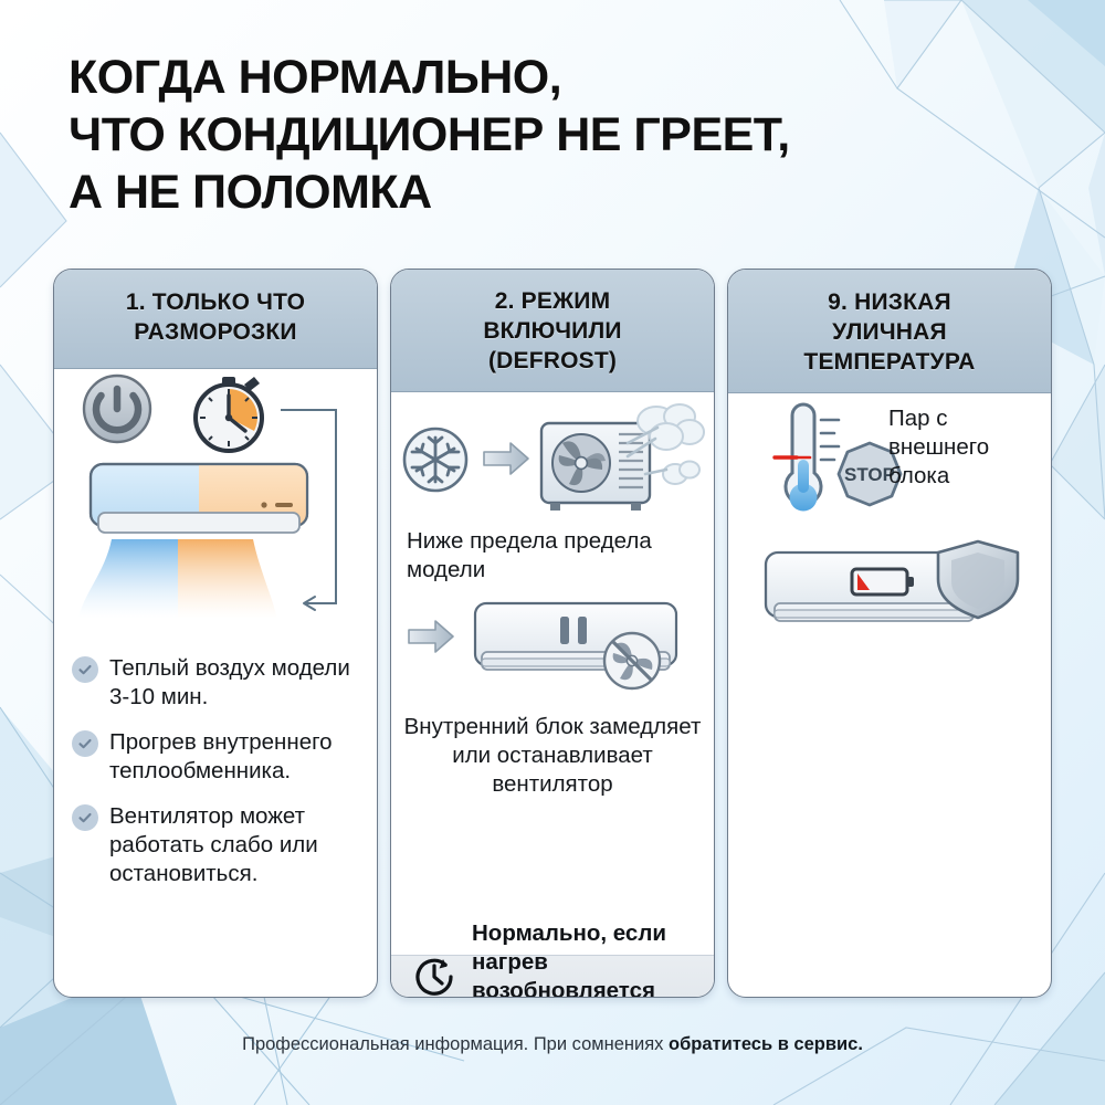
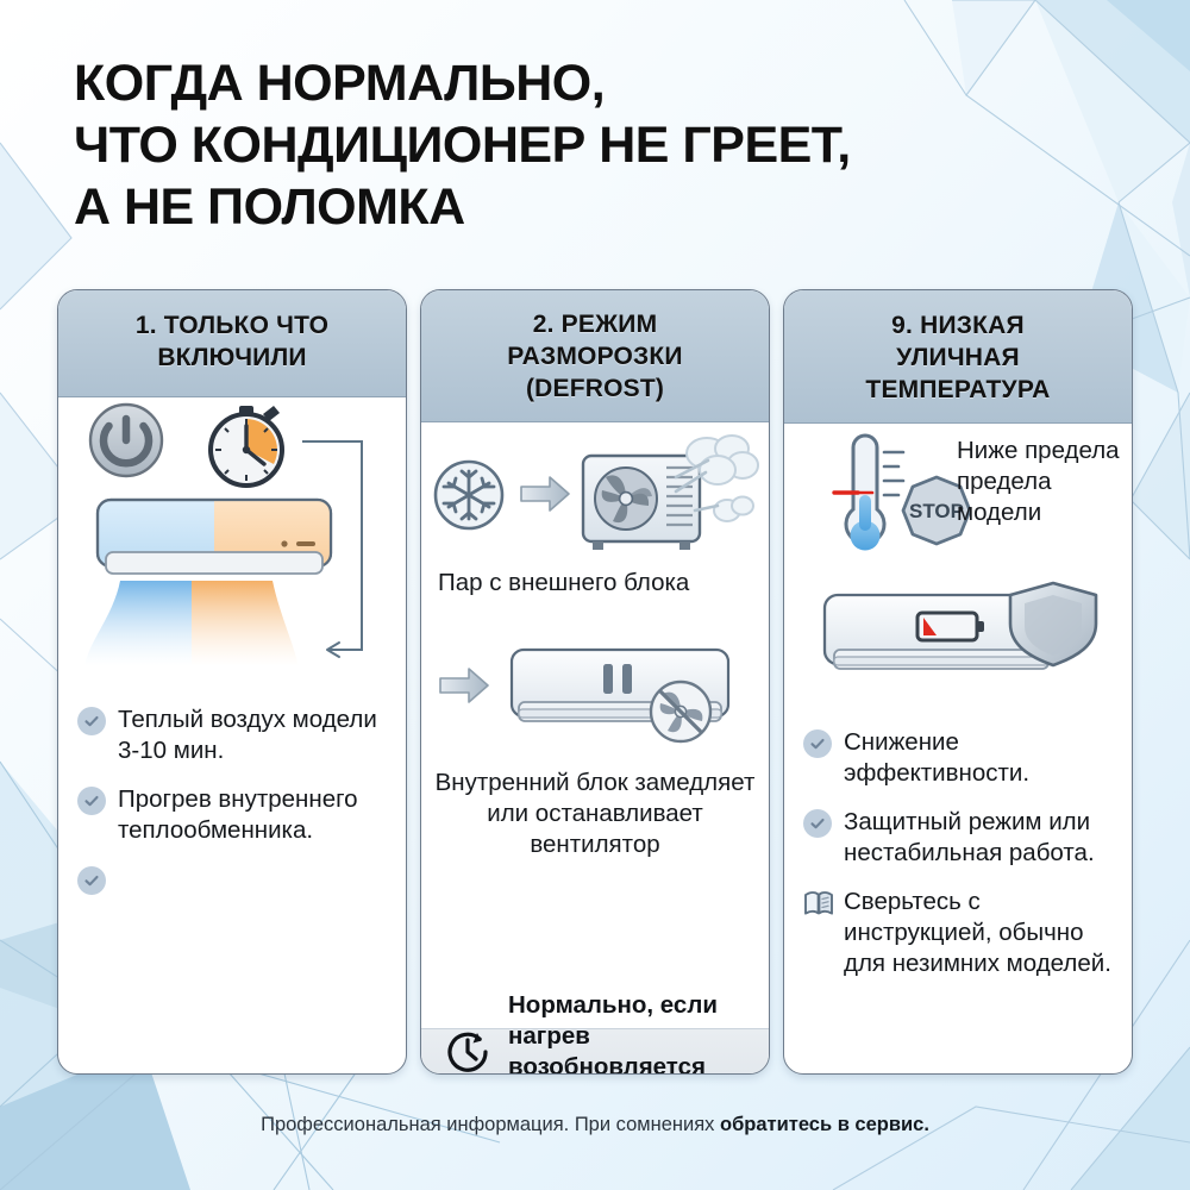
  КОГДА НОРМАЛЬНО,
  ЧТО КОНДИЦИОНЕР НЕ ГРЕЕТ,
  А НЕ ПОЛОМКА
  1. ТОЛЬКО ЧТО
- РАЗМОРОЗКИ
+ ВКЛЮЧИЛИ
  Теплый воздух модели 3-10 мин.
  Прогрев внутреннего теплообменника.
- Вентилятор может работать слабо или остановиться.
  2. РЕЖИМ
- ВКЛЮЧИЛИ
+ РАЗМОРОЗКИ
  (DEFROST)
- Ниже предела предела модели
+ Пар с внешнего блока
  Внутренний блок замедляет или останавливает вентилятор
  Нормально, если нагрев возобновляется
  9. НИЗКАЯ
  УЛИЧНАЯ
  ТЕМПЕРАТУРА
  STOP
- Пар с внешнего блока
+ Ниже предела предела модели
+ Снижение эффективности.
+ Защитный режим или нестабильная работа.
+ Сверьтесь с инструкцией, обычно для незимних моделей.
  Профессиональная информация. При сомнениях обратитесь в сервис.
